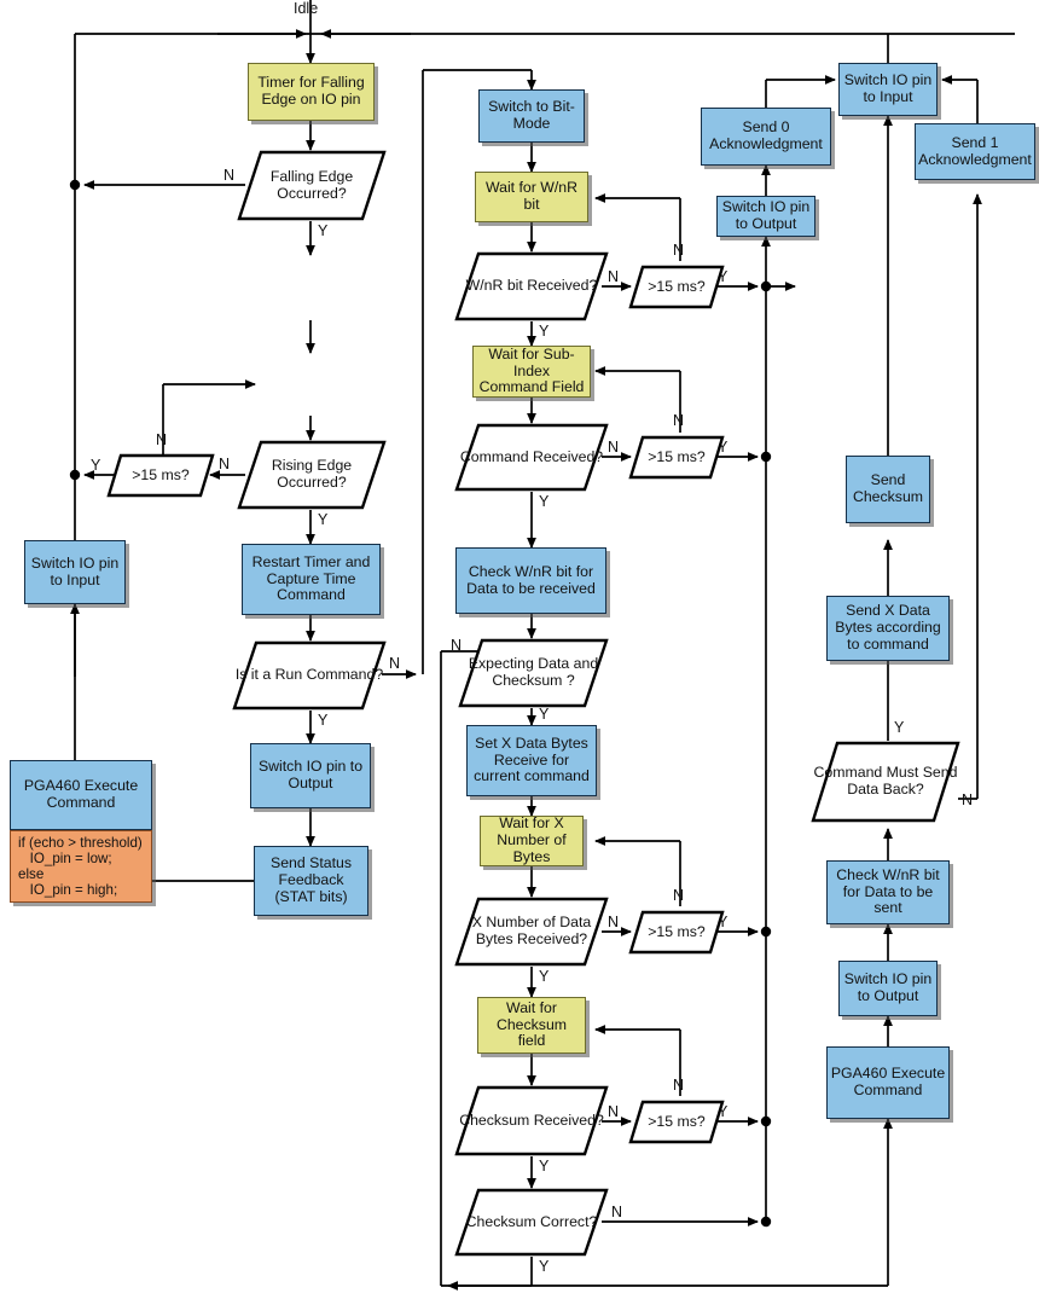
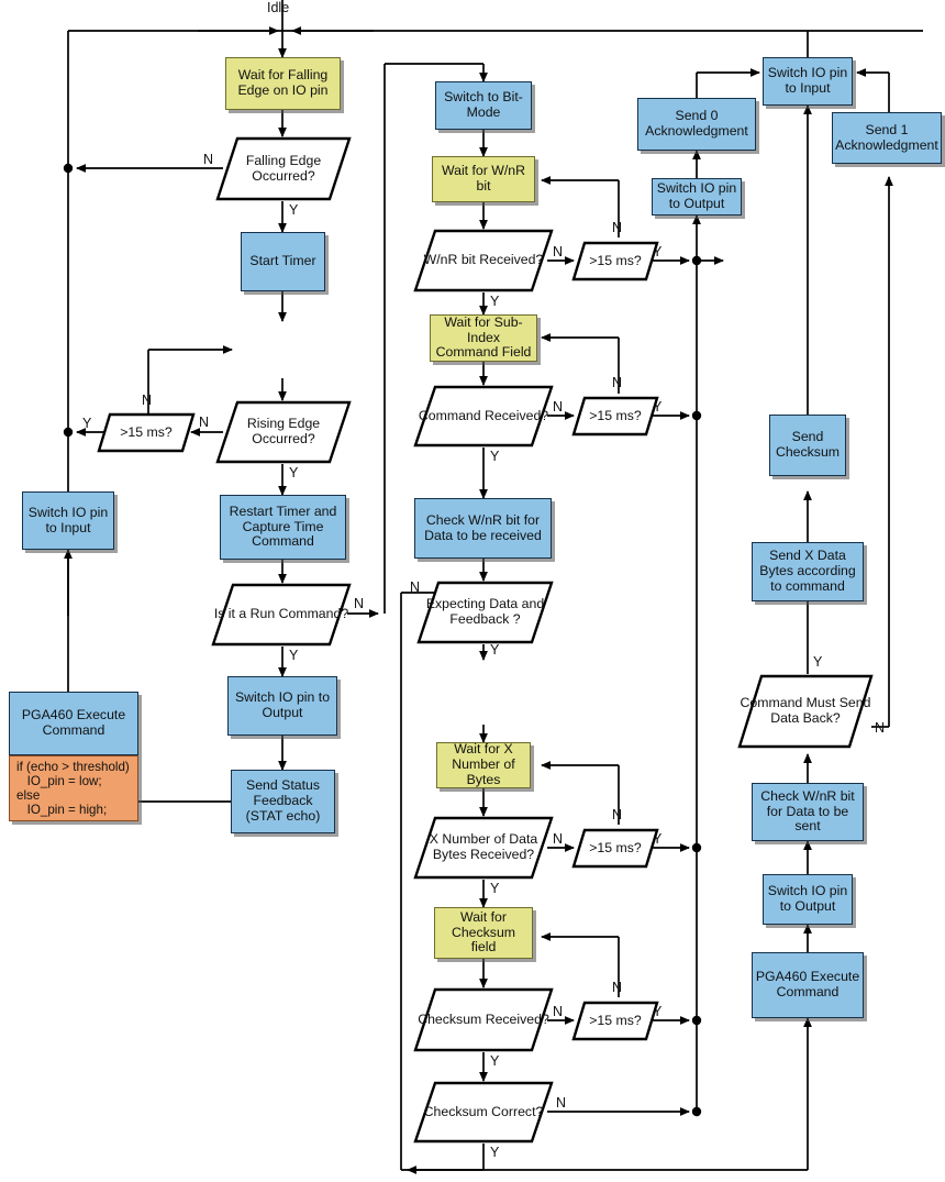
  Idle
- Timer for Falling Edge on IO pin
+ Wait for Falling Edge on IO pin
  Falling Edge Occurred?
  N
  Y
+ Start Timer
  Rising Edge Occurred?
  N
  Y
  >15 ms?
  N
  Y
  Restart Timer and Capture Time Command
  Is it a Run Command?
  N
  Y
  Switch IO pin to Output
- Send Status Feedback (STAT bits)
+ Send Status Feedback (STAT echo)
  Switch IO pin to Input
  PGA460 Execute Command
  if (echo > threshold)
  IO_pin = low;
  else
  IO_pin = high;
  Switch to Bit-Mode
  Wait for W/nR bit
  W/nR bit Received?
  N
  Y
  >15 ms?
  N
  Y
  Wait for Sub-Index Command Field
  Command Received?
  N
  Y
  >15 ms?
  N
  Y
  Check W/nR bit for Data to be received
- Expecting Data and Checksum ?
+ Expecting Data and Feedback ?
  N
  Y
- Set X Data Bytes Receive for current command
  Wait for X Number of Bytes
  X Number of Data Bytes Received?
  N
  Y
  >15 ms?
  N
  Y
  Wait for Checksum field
  Checksum Received?
  N
  Y
  >15 ms?
  N
  Y
  Checksum Correct?
  N
  Y
  Send 0 Acknowledgment
  Switch IO pin to Output
  Switch IO pin to Input
  Send 1 Acknowledgment
  Send Checksum
  Send X Data Bytes according to command
  Command Must Send Data Back?
  Y
  N
  Check W/nR bit for Data to be sent
  Switch IO pin to Output
  PGA460 Execute Command
